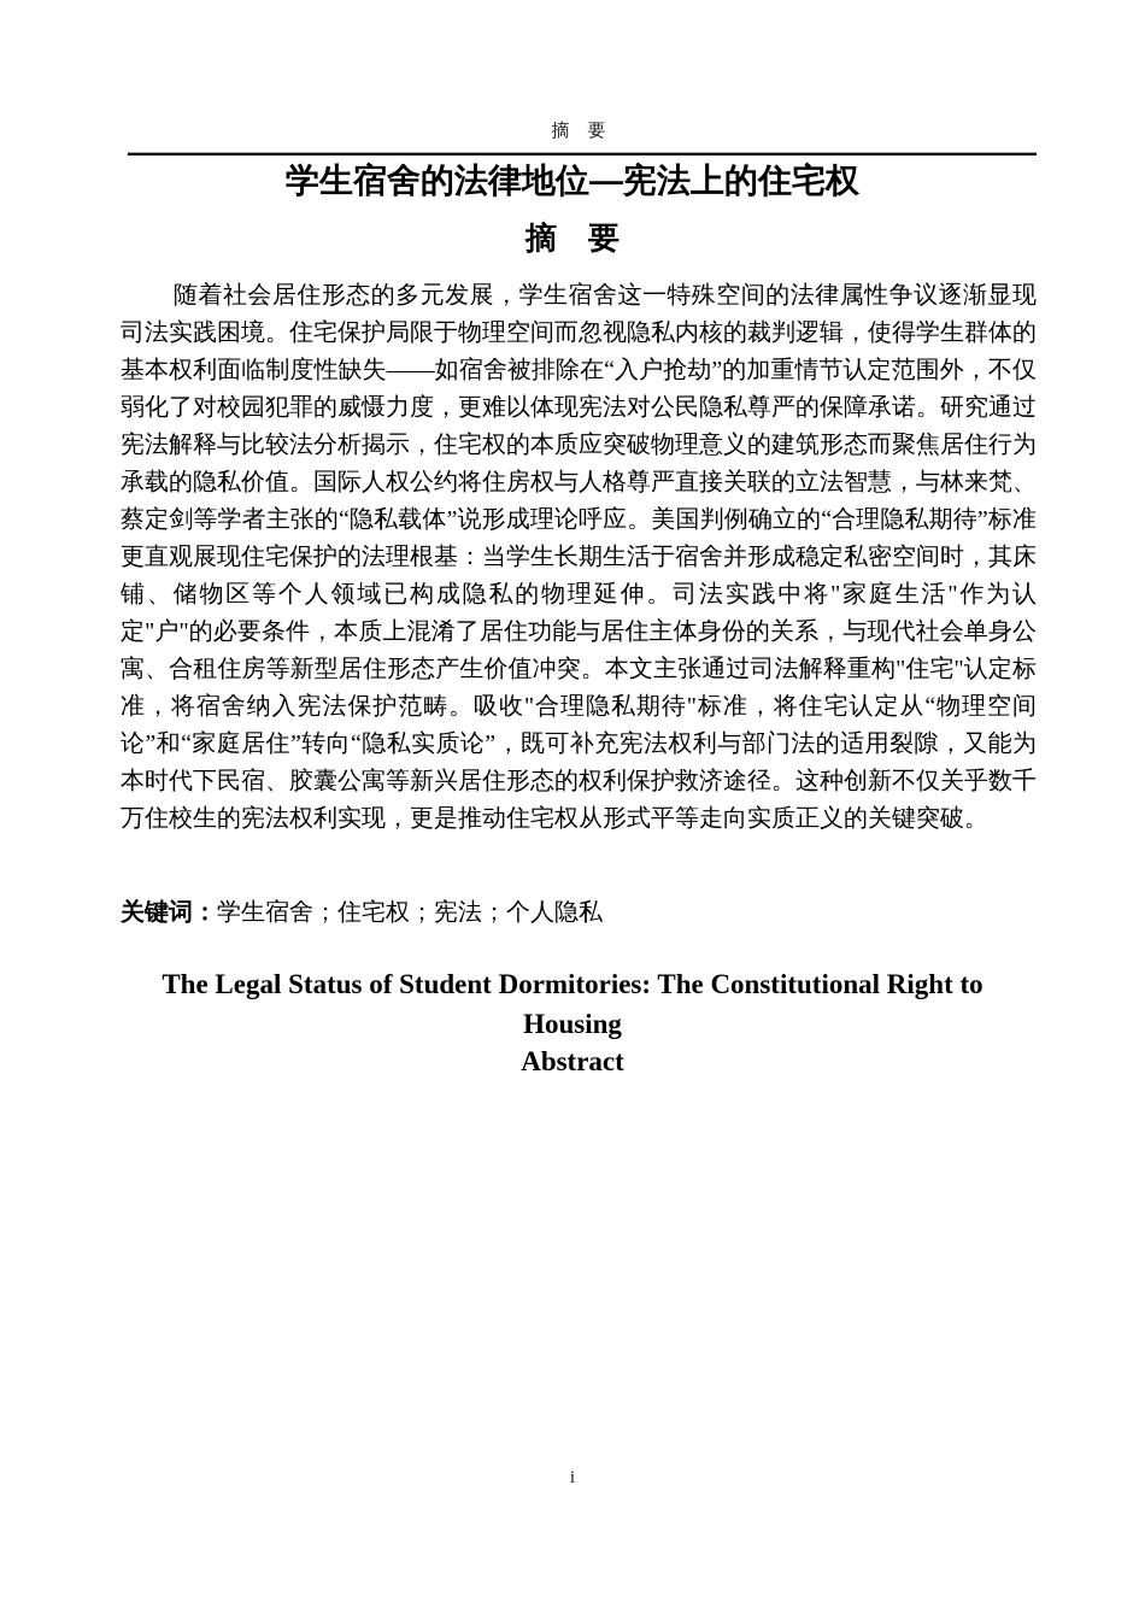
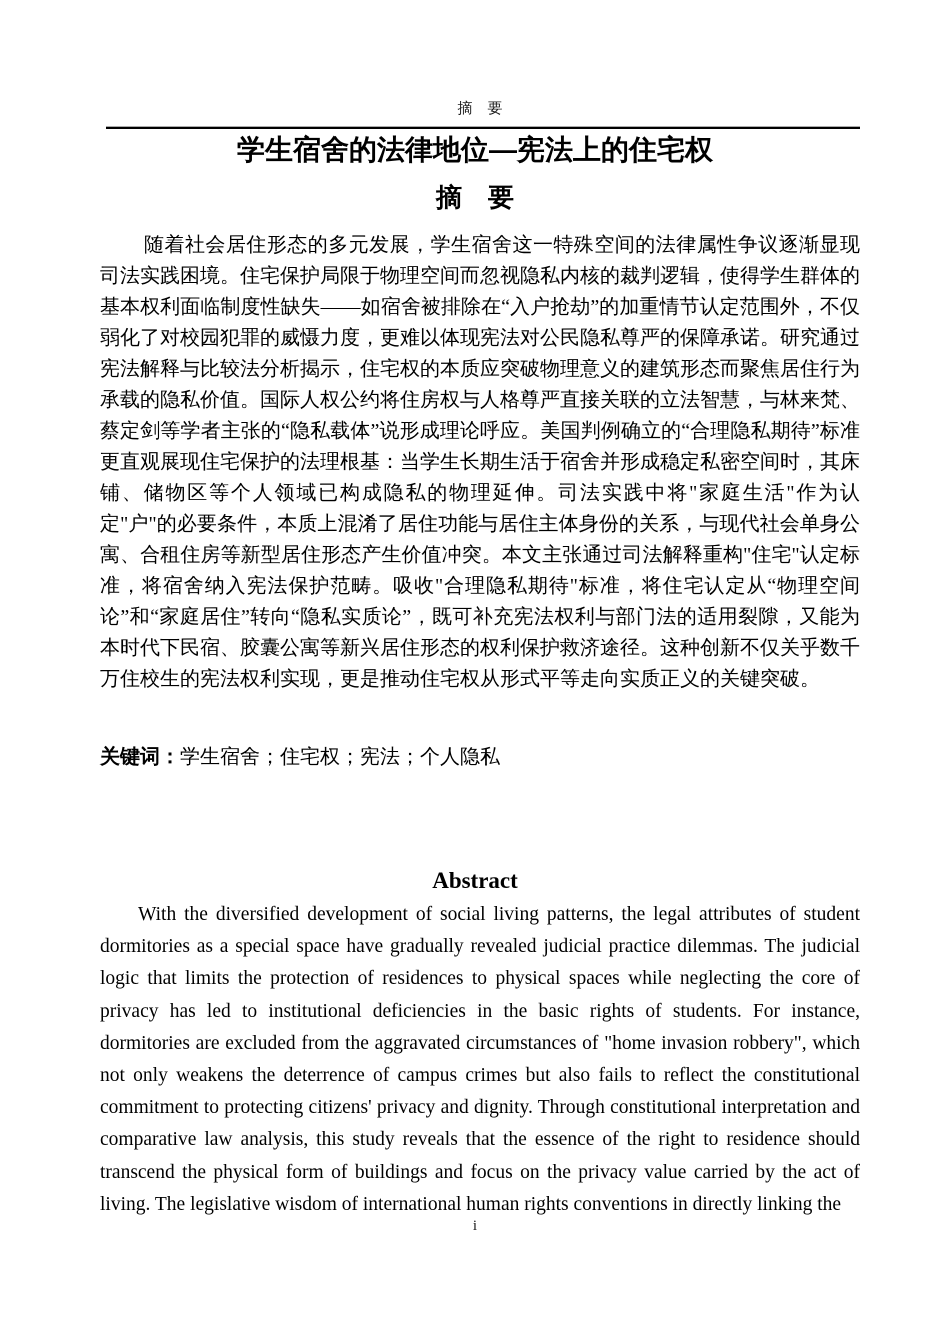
  摘 要
  学生宿舍的法律地位—宪法上的住宅权
  摘 要
  随着社会居住形态的多元发展，学生宿舍这一特殊空间的法律属性争议逐渐显现司法实践困境。住宅保护局限于物理空间而忽视隐私内核的裁判逻辑，使得学生群体的基本权利面临制度性缺失——如宿舍被排除在“入户抢劫”的加重情节认定范围外，不仅弱化了对校园犯罪的威慑力度，更难以体现宪法对公民隐私尊严的保障承诺。研究通过宪法解释与比较法分析揭示，住宅权的本质应突破物理意义的建筑形态而聚焦居住行为承载的隐私价值。国际人权公约将住房权与人格尊严直接关联的立法智慧，与林来梵、蔡定剑等学者主张的“隐私载体”说形成理论呼应。美国判例确立的“合理隐私期待”标准更直观展现住宅保护的法理根基：当学生长期生活于宿舍并形成稳定私密空间时，其床铺、储物区等个人领域已构成隐私的物理延伸。司法实践中将"家庭生活"作为认定"户"的必要条件，本质上混淆了居住功能与居住主体身份的关系，与现代社会单身公寓、合租住房等新型居住形态产生价值冲突。本文主张通过司法解释重构"住宅"认定标准，将宿舍纳入宪法保护范畴。吸收"合理隐私期待"标准，将住宅认定从“物理空间论”和“家庭居住”转向“隐私实质论”，既可补充宪法权利与部门法的适用裂隙，又能为本时代下民宿、胶囊公寓等新兴居住形态的权利保护救济途径。这种创新不仅关乎数千万住校生的宪法权利实现，更是推动住宅权从形式平等走向实质正义的关键突破。
  关键词：学生宿舍；住宅权；宪法；个人隐私
- The Legal Status of Student Dormitories: The Constitutional Right to Housing
  Abstract
+ With the diversified development of social living patterns, the legal attributes of student dormitories as a special space have gradually revealed judicial practice dilemmas. The judicial logic that limits the protection of residences to physical spaces while neglecting the core of privacy has led to institutional deficiencies in the basic rights of students. For instance, dormitories are excluded from the aggravated circumstances of "home invasion robbery", which not only weakens the deterrence of campus crimes but also fails to reflect the constitutional commitment to protecting citizens' privacy and dignity. Through constitutional interpretation and comparative law analysis, this study reveals that the essence of the right to residence should transcend the physical form of buildings and focus on the privacy value carried by the act of living. The legislative wisdom of international human rights conventions in directly linking the
  i
